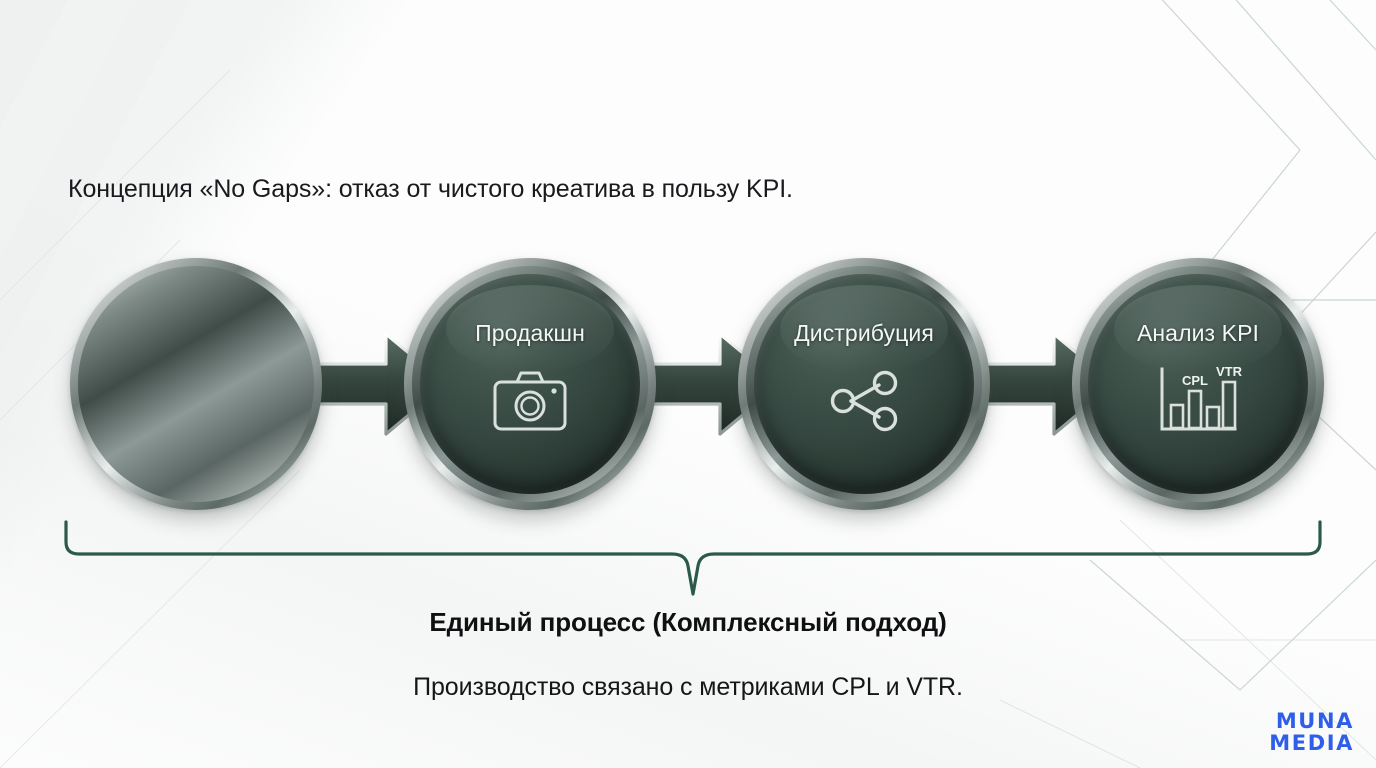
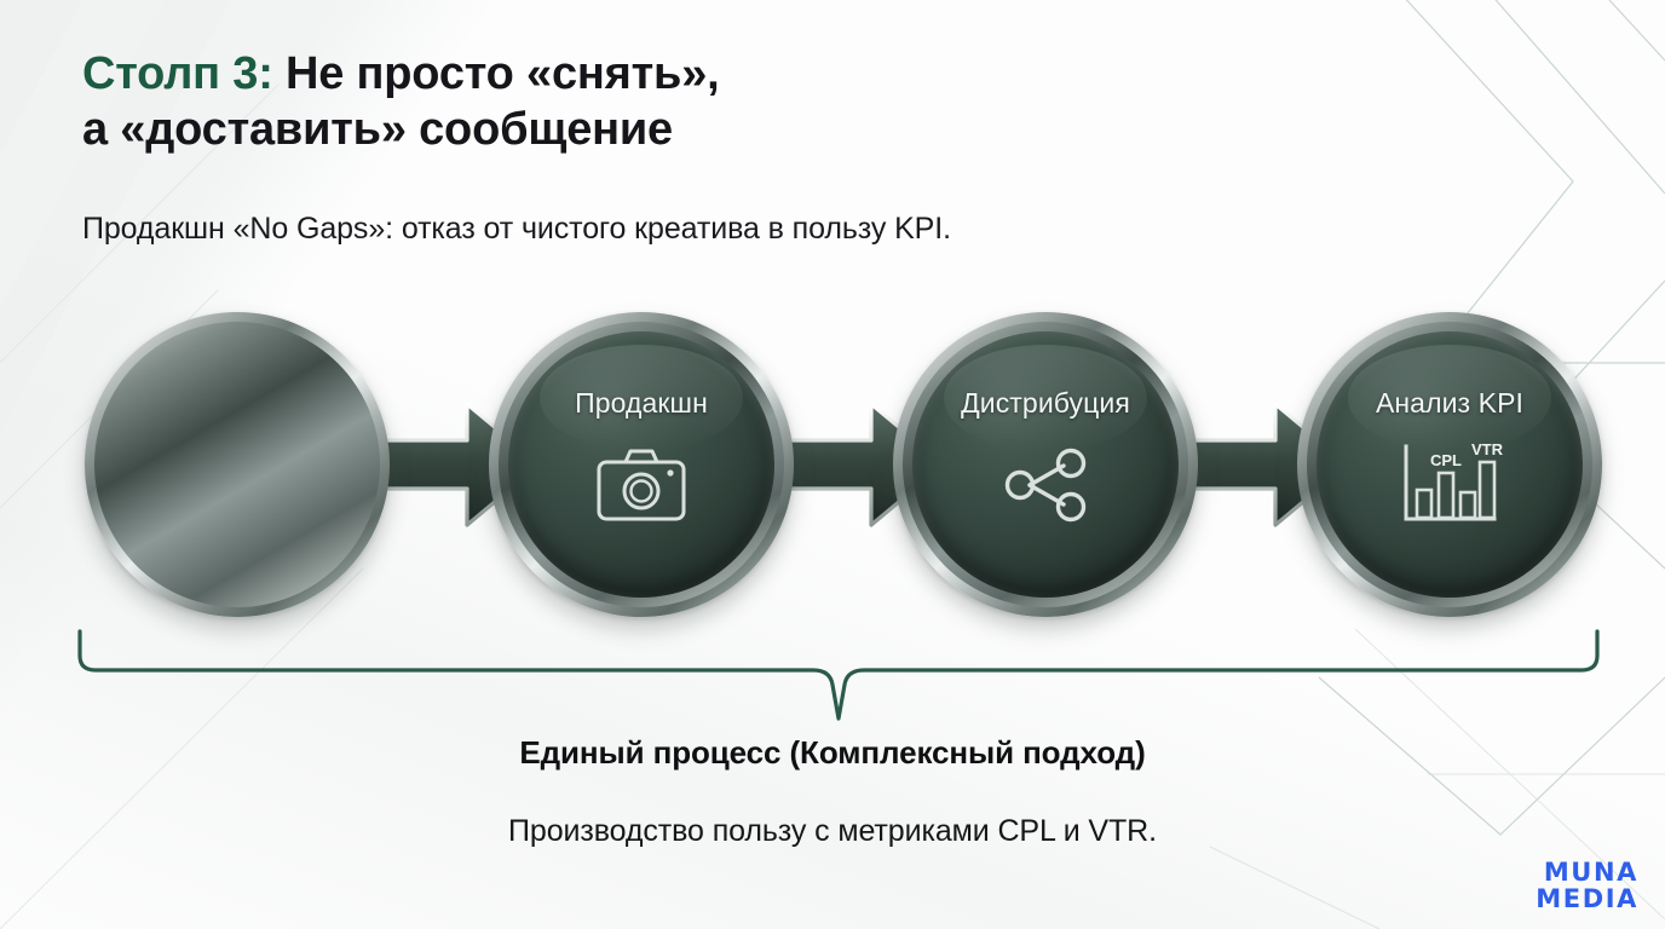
+ Столп 3: Не просто «снять»,
+ а «доставить» сообщение
- Концепция «No Gaps»: отказ от чистого креатива в пользу KPI.
+ Продакшн «No Gaps»: отказ от чистого креатива в пользу KPI.
  Продакшн
  Дистрибуция
  Анализ KPI
  CPL
  VTR
  Единый процесс (Комплексный подход)
- Производство связано с метриками CPL и VTR.
+ Производство пользу с метриками CPL и VTR.
  MUNA
  MEDIA
